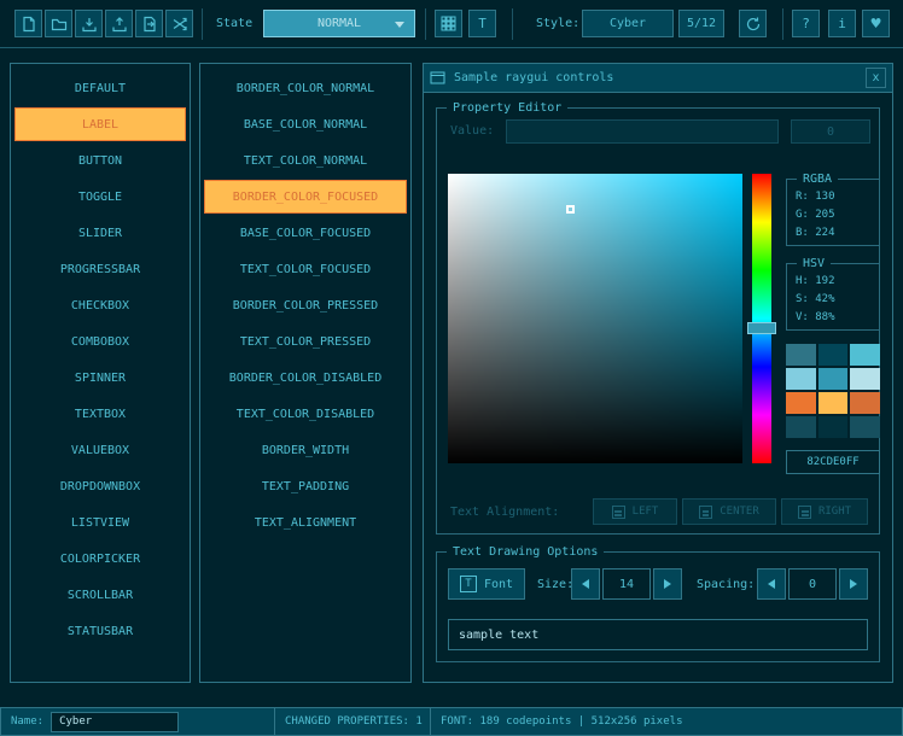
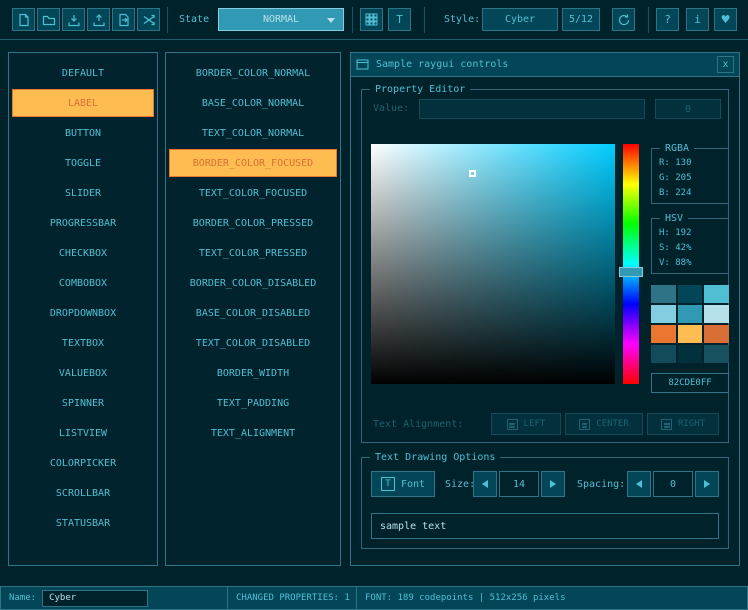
  State
  NORMAL
  T
  Style:
  Cyber
  5/12
  ?
  i
  ♥
  DEFAULT
  LABEL
  BUTTON
  TOGGLE
  SLIDER
  PROGRESSBAR
  CHECKBOX
  COMBOBOX
- SPINNER
+ DROPDOWNBOX
  TEXTBOX
  VALUEBOX
- DROPDOWNBOX
+ SPINNER
  LISTVIEW
  COLORPICKER
  SCROLLBAR
  STATUSBAR
  BORDER_COLOR_NORMAL
  BASE_COLOR_NORMAL
  TEXT_COLOR_NORMAL
  BORDER_COLOR_FOCUSED
- BASE_COLOR_FOCUSED
  TEXT_COLOR_FOCUSED
  BORDER_COLOR_PRESSED
  TEXT_COLOR_PRESSED
  BORDER_COLOR_DISABLED
+ BASE_COLOR_DISABLED
  TEXT_COLOR_DISABLED
  BORDER_WIDTH
  TEXT_PADDING
  TEXT_ALIGNMENT
  Sample raygui controls
  x
  Property Editor
  Value:
  0
  RGBA
  R: 130
  G: 205
  B: 224
  HSV
  H: 192
  S: 42%
  V: 88%
  82CDE0FF
  Text Alignment:
  LEFT
  CENTER
  RIGHT
  Text Drawing Options
  T
  Font
  Size
  14
  Spacing:
  0
  sample text
  Name:
  Cyber
  CHANGED PROPERTIES: 1
  FONT: 189 codepoints | 512x256 pixels
